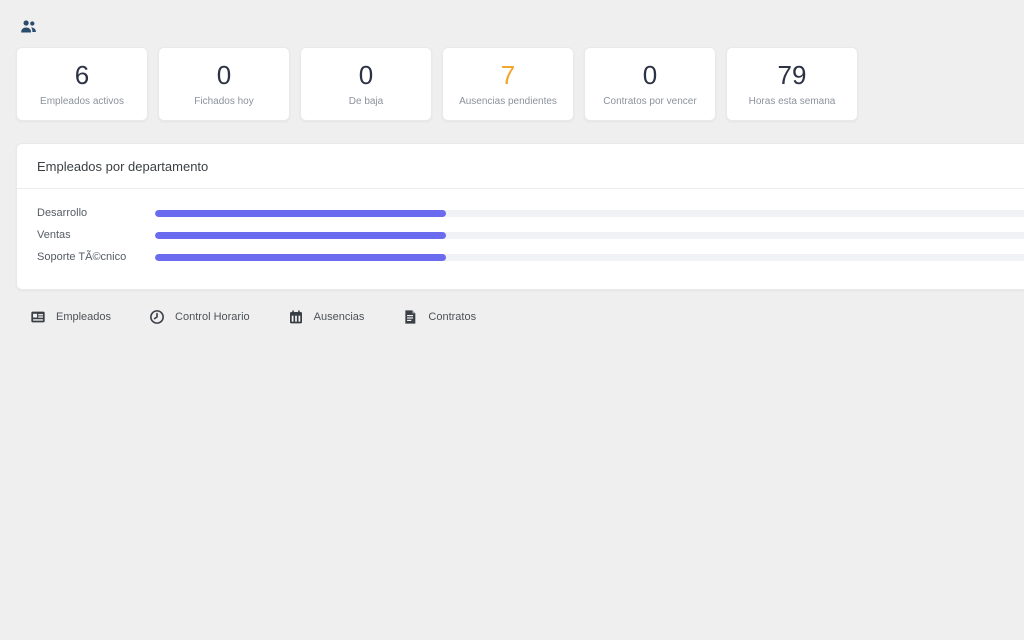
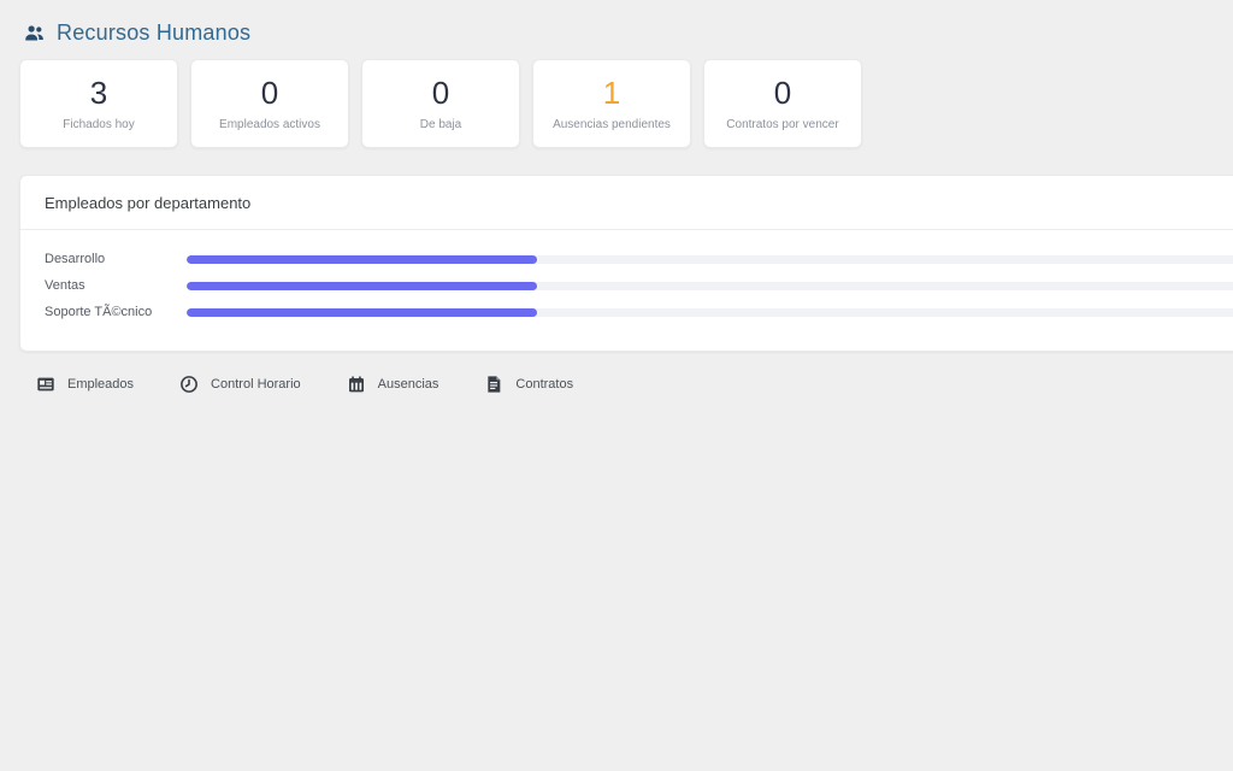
+ Recursos Humanos
- 6
+ 3
- Empleados activos
+ Fichados hoy
  0
- Fichados hoy
+ Empleados activos
  0
  De baja
- 7
+ 1
  Ausencias pendientes
  0
  Contratos por vencer
- 79
- Horas esta semana
  Empleados por departamento
  Desarrollo
  Ventas
  Soporte TÃ©cnico
  Empleados
  Control Horario
  Ausencias
  Contratos
